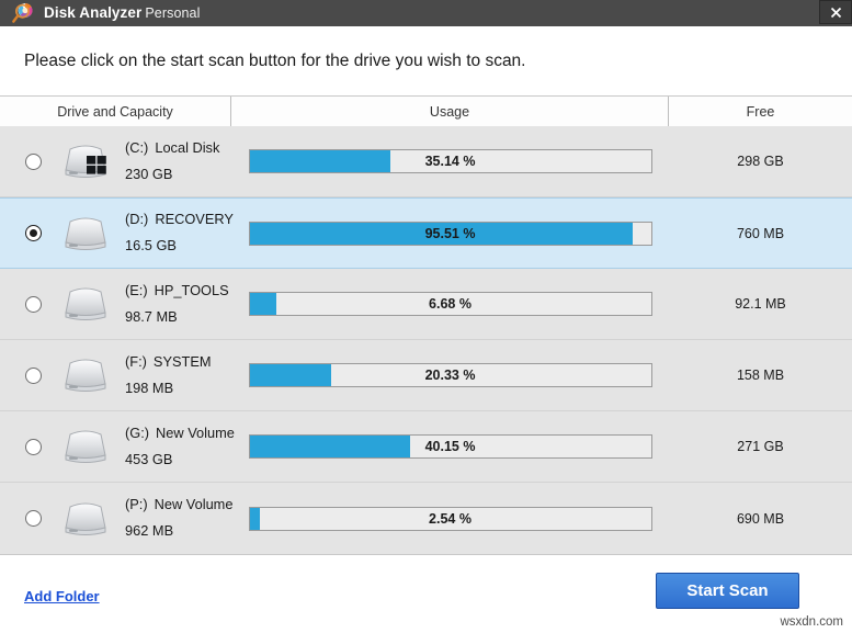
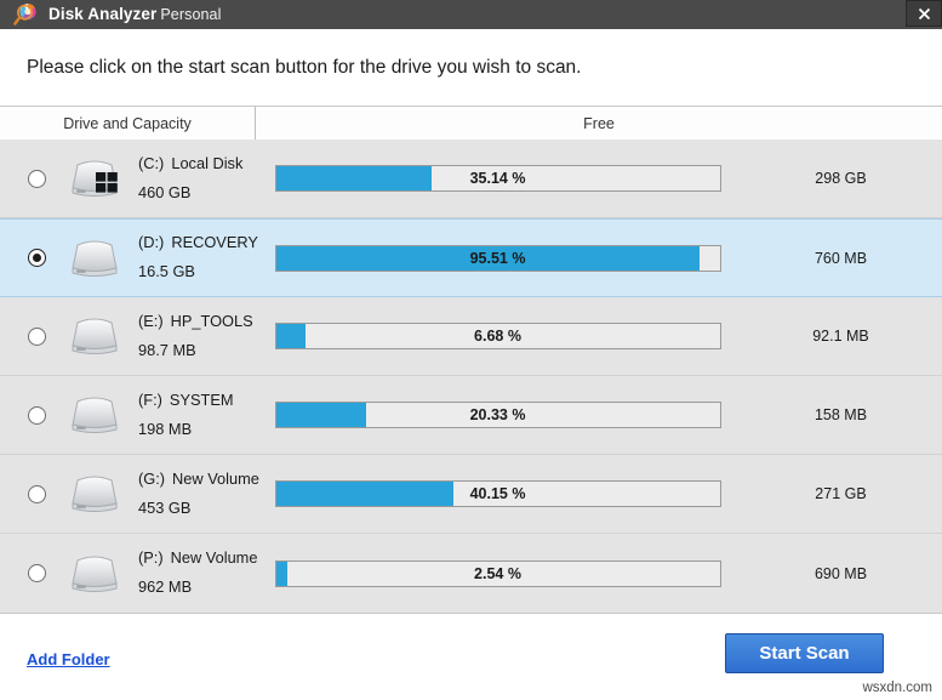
  Disk Analyzer Personal
  Please click on the start scan button for the drive you wish to scan.
  Drive and Capacity
- Usage
  Free
  (C:) Local Disk
- 230 GB
+ 460 GB
  35.14 %
  298 GB
  (D:) RECOVERY
  16.5 GB
  95.51 %
  760 MB
  (E:) HP_TOOLS
  98.7 MB
  6.68 %
  92.1 MB
  (F:) SYSTEM
  198 MB
  20.33 %
  158 MB
  (G:) New Volume
  453 GB
  40.15 %
  271 GB
  (P:) New Volume
  962 MB
  2.54 %
  690 MB
  Add Folder
  Start Scan
  wsxdn.com
